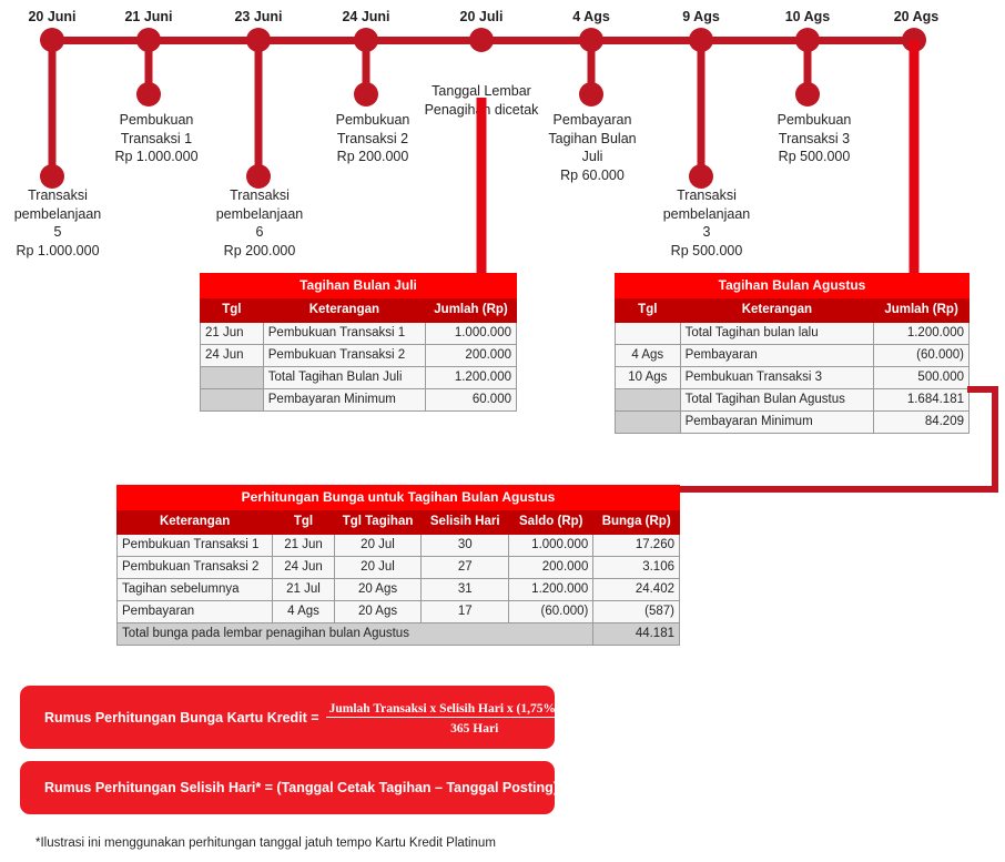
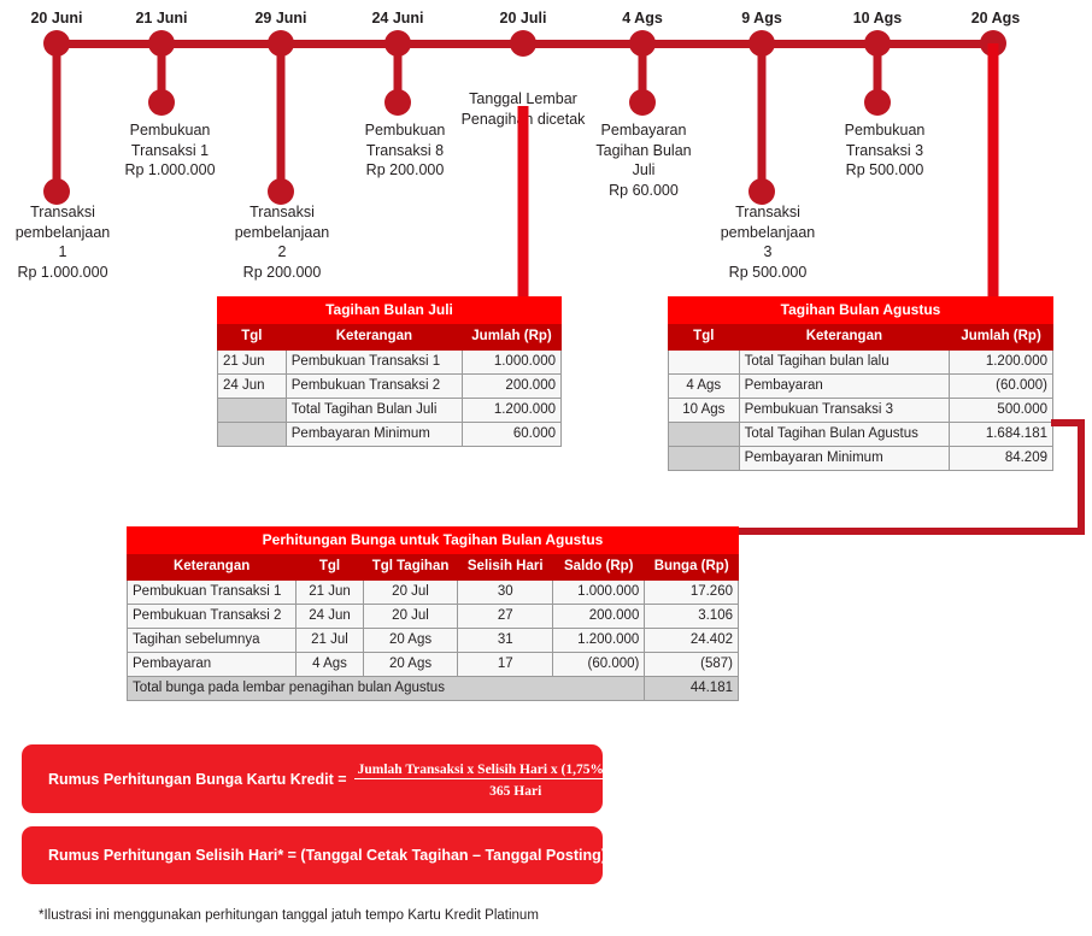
  20 Juni
  Transaksi
  pembelanjaan
- 5
+ 1
  Rp 1.000.000
  21 Juni
  Pembukuan
  Transaksi 1
  Rp 1.000.000
- 23 Juni
+ 29 Juni
  Transaksi
  pembelanjaan
- 6
+ 2
  Rp 200.000
  24 Juni
  Pembukuan
- Transaksi 2
+ Transaksi 8
  Rp 200.000
  20 Juli
  Tanggal Lembar
  Penagihn dicetak
  4 Ags
  Pembayaran
  Tagihan Bulan
  Juli
  Rp 60.000
  9 Ags
  Transaksi
  pembelanjaan
  3
  Rp 500.000
  10 Ags
  Pembukuan
  Transaksi 3
  Rp 500.000
  20 Ags
  Tagihan Bulan Juli
  Tgl	Keterangan	Jumlah (Rp)
  21 Jun	Pembukuan Transaksi 1	1.000.000
  24 Jun	Pembukuan Transaksi 2	200.000
  	Total Tagihan Bulan Juli	1.200.000
  	Pembayaran Minimum	60.000
  Tagihan Bulan Agustus
  Tgl	Keterangan	Jumlah (Rp)
  	Total Tagihan bulan lalu	1.200.000
  4 Ags	Pembayaran	(60.000)
  10 Ags	Pembukuan Transaksi 3	500.000
  	Total Tagihan Bulan Agustus	1.684.181
  	Pembayaran Minimum	84.209
  Perhitungan Bunga untuk Tagihan Bulan Agustus
  Keterangan	Tgl	Tgl Tagihan	Selisih Hari	Saldo (Rp)	Bunga (Rp)
  Pembukuan Transaksi 1	21 Jun	20 Jul	30	1.000.000	17.260
  Pembukuan Transaksi 2	24 Jun	20 Jul	27	200.000	3.106
  Tagihan sebelumnya	21 Jul	20 Ags	31	1.200.000	24.402
  Pembayaran	4 Ags	20 Ags	17	(60.000)	(587)
  Total bunga pada lembar penagihan bulan Agustus	44.181
  Rumus Perhitungan Bunga Kartu Kredit =
  Jumlah Transaksi x Selisih Hari x (1,75% x 12 bulan) 365 Hari
  Rumus Perhitungan Selisih Hari* = (Tanggal Cetak Tagihan – Tanggal Posting) + 1 Hari
  *Ilustrasi ini menggunakan perhitungan tanggal jatuh tempo Kartu Kredit Platinum
